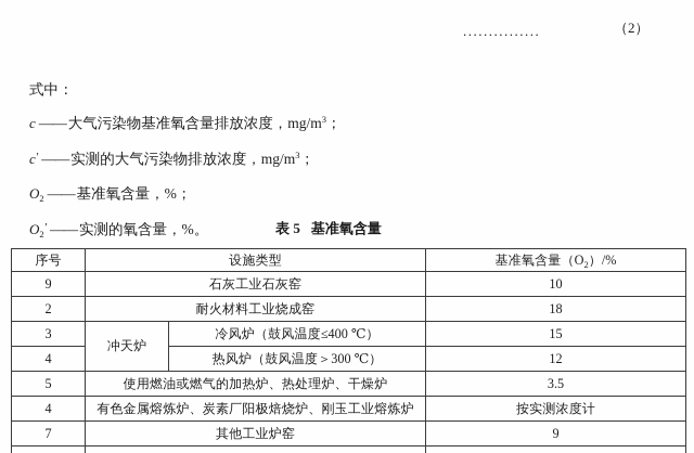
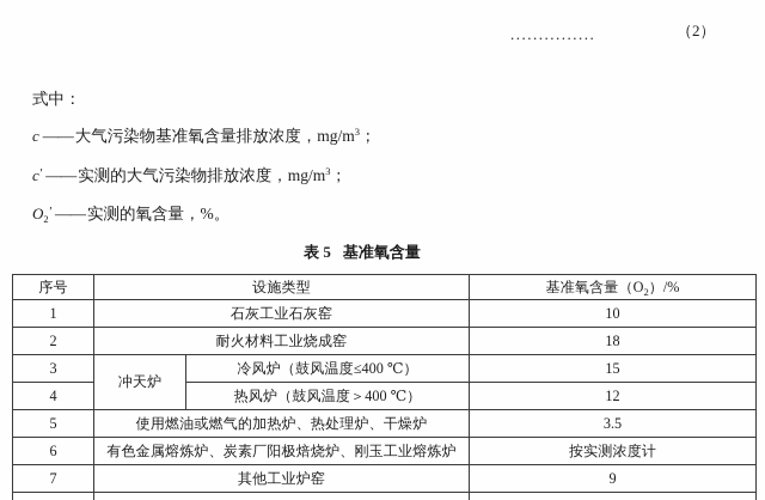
  ...............
  （2）
  式中：
  c —— 大气污染物基准氧含量排放浓度，mg/m3；
  c′ —— 实测的大气污染物排放浓度，mg/m3；
- O2 —— 基准氧含量，%；
  O2′ —— 实测的氧含量，%。
  表 5 基准氧含量
  序号	设施类型	基准氧含量（O2）/%
- 9	石灰工业石灰窑	10
+ 1	石灰工业石灰窑	10
  2	耐火材料工业烧成窑	18
  3	冲天炉	冷风炉（鼓风温度≤400 ℃）	15
- 4	热风炉（鼓风温度＞300 ℃）	12
+ 4	热风炉（鼓风温度＞400 ℃）	12
  5	使用燃油或燃气的加热炉、热处理炉、干燥炉	3.5
- 4	有色金属熔炼炉、炭素厂阳极焙烧炉、刚玉工业熔炼炉	按实测浓度计
+ 6	有色金属熔炼炉、炭素厂阳极焙烧炉、刚玉工业熔炼炉	按实测浓度计
  7	其他工业炉窑	9
